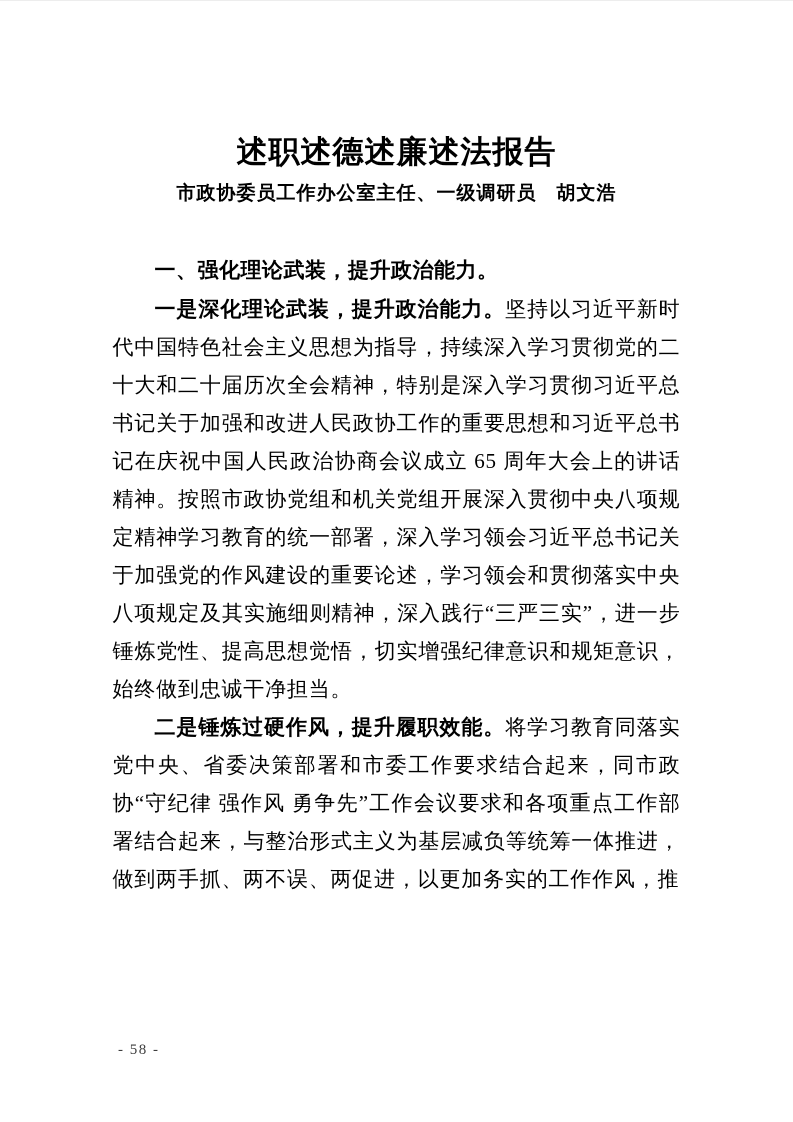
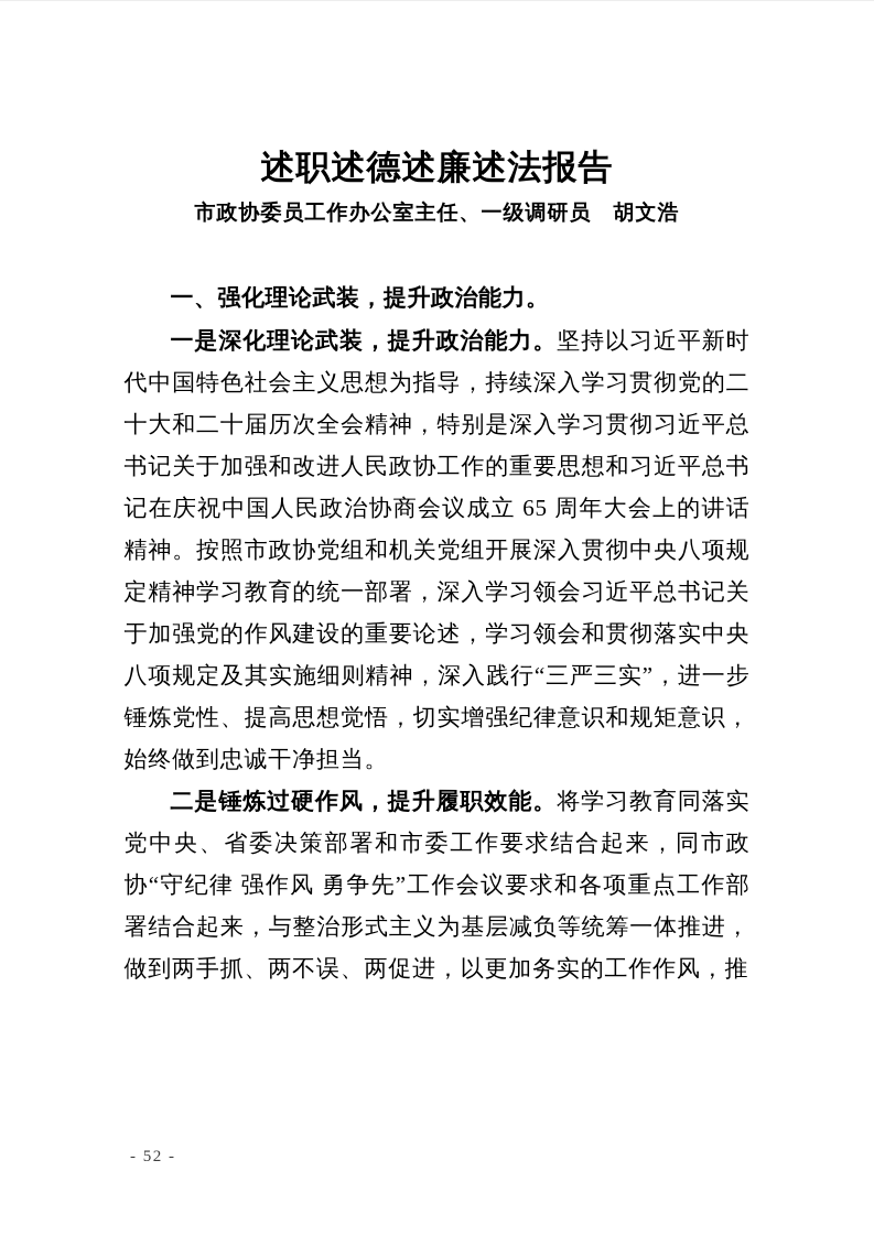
  述职述德述廉述法报告
  市政协委员工作办公室主任、一级调研员 胡文浩
  一、强化理论武装，提升政治能力。
  一是深化理论武装，提升政治能力。坚持以习近平新时代中国特色社会主义思想为指导，持续深入学习贯彻党的二十大和二十届历次全会精神，特别是深入学习贯彻习近平总书记关于加强和改进人民政协工作的重要思想和习近平总书记在庆祝中国人民政治协商会议成立 65 周年大会上的讲话精神。按照市政协党组和机关党组开展深入贯彻中央八项规定精神学习教育的统一部署，深入学习领会习近平总书记关于加强党的作风建设的重要论述，学习领会和贯彻落实中央八项规定及其实施细则精神，深入践行“三严三实”，进一步锤炼党性、提高思想觉悟，切实增强纪律意识和规矩意识，始终做到忠诚干净担当。
  二是锤炼过硬作风，提升履职效能。将学习教育同落实党中央、省委决策部署和市委工作要求结合起来，同市政协“守纪律 强作风 勇争先”工作会议要求和各项重点工作部署结合起来，与整治形式主义为基层减负等统筹一体推进，做到两手抓、两不误、两促进，以更加务实的工作作风，推
- - 58 -
+ - 52 -
